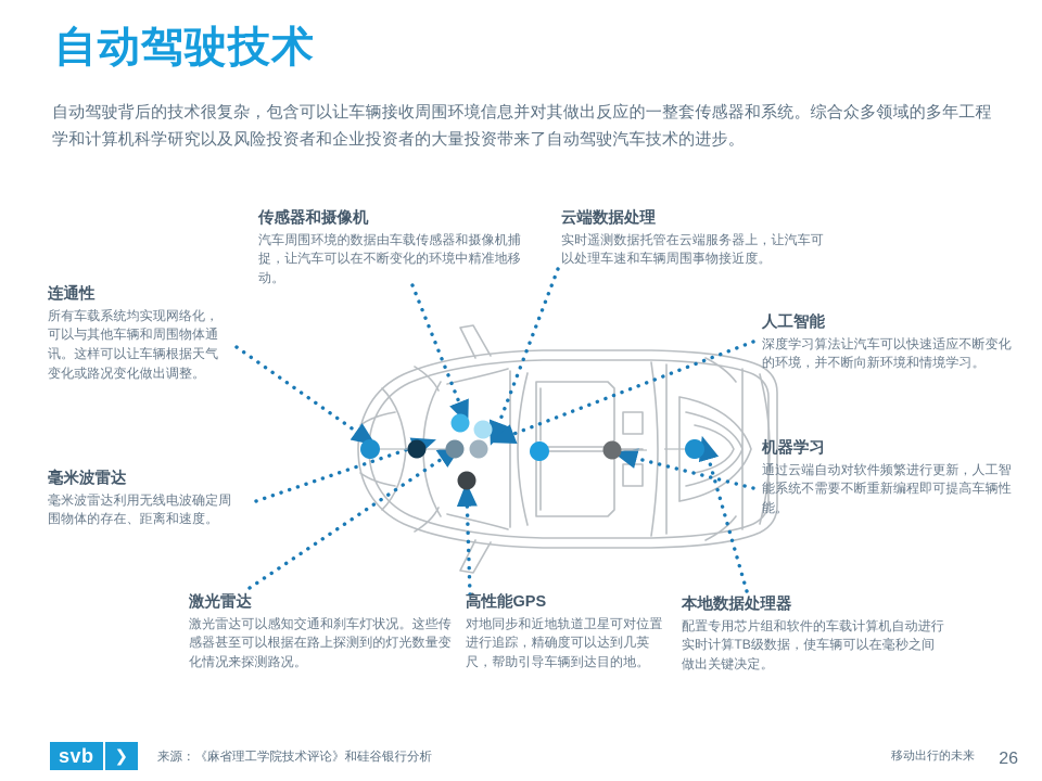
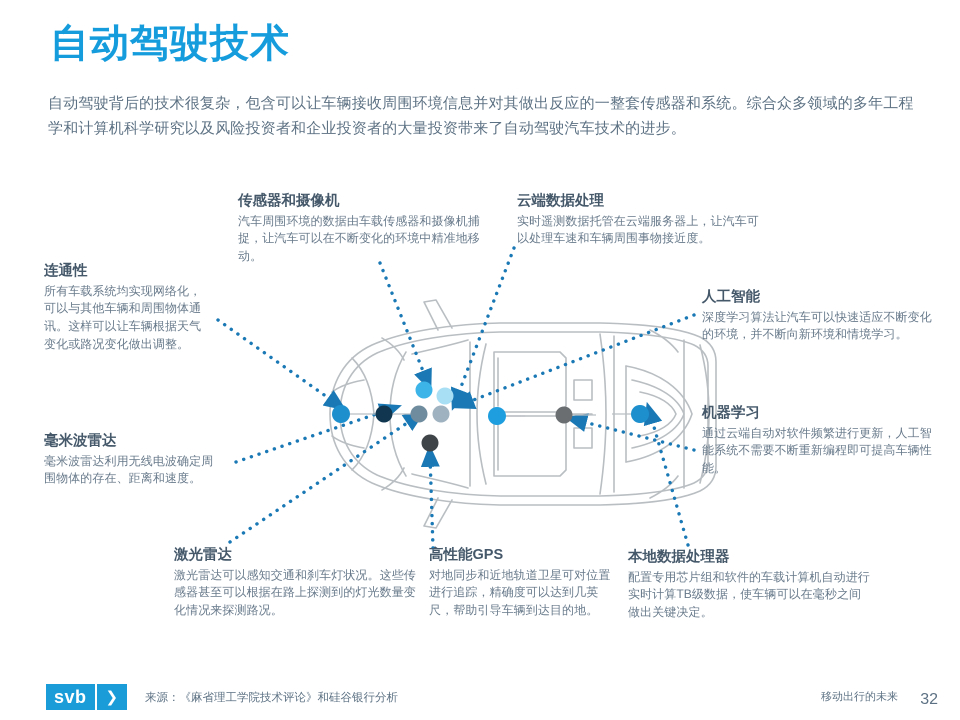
  自动驾驶技术
  自动驾驶背后的技术很复杂，包含可以让车辆接收周围环境信息并对其做出反应的一整套传感器和系统。综合众多领域的多年工程学和计算机科学研究以及风险投资者和企业投资者的大量投资带来了自动驾驶汽车技术的进步。
  传感器和摄像机
  汽车周围环境的数据由车载传感器和摄像机捕捉，让汽车可以在不断变化的环境中精准地移动。
  云端数据处理
  实时遥测数据托管在云端服务器上，让汽车可以处理车速和车辆周围事物接近度。
  连通性
  所有车载系统均实现网络化，可以与其他车辆和周围物体通讯。这样可以让车辆根据天气变化或路况变化做出调整。
  人工智能
  深度学习算法让汽车可以快速适应不断变化的环境，并不断向新环境和情境学习。
  毫米波雷达
  毫米波雷达利用无线电波确定周围物体的存在、距离和速度。
  机器学习
  通过云端自动对软件频繁进行更新，人工智能系统不需要不断重新编程即可提高车辆性能。
  激光雷达
  激光雷达可以感知交通和刹车灯状况。这些传感器甚至可以根据在路上探测到的灯光数量变化情况来探测路况。
  高性能GPS
  对地同步和近地轨道卫星可对位置进行追踪，精确度可以达到几英尺，帮助引导车辆到达目的地。
  本地数据处理器
  配置专用芯片组和软件的车载计算机自动进行实时计算TB级数据，使车辆可以在毫秒之间做出关键决定。
  svb
  ❯
  来源：《麻省理工学院技术评论》和硅谷银行分析
  移动出行的未来
- 26
+ 32
